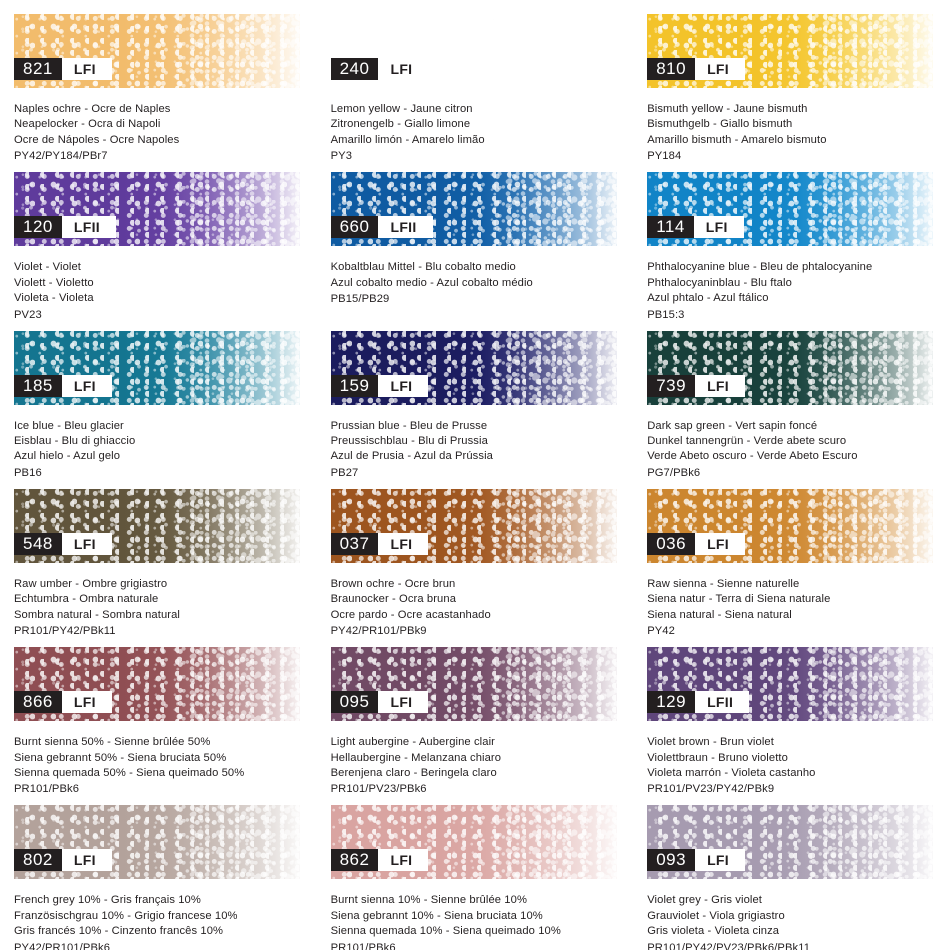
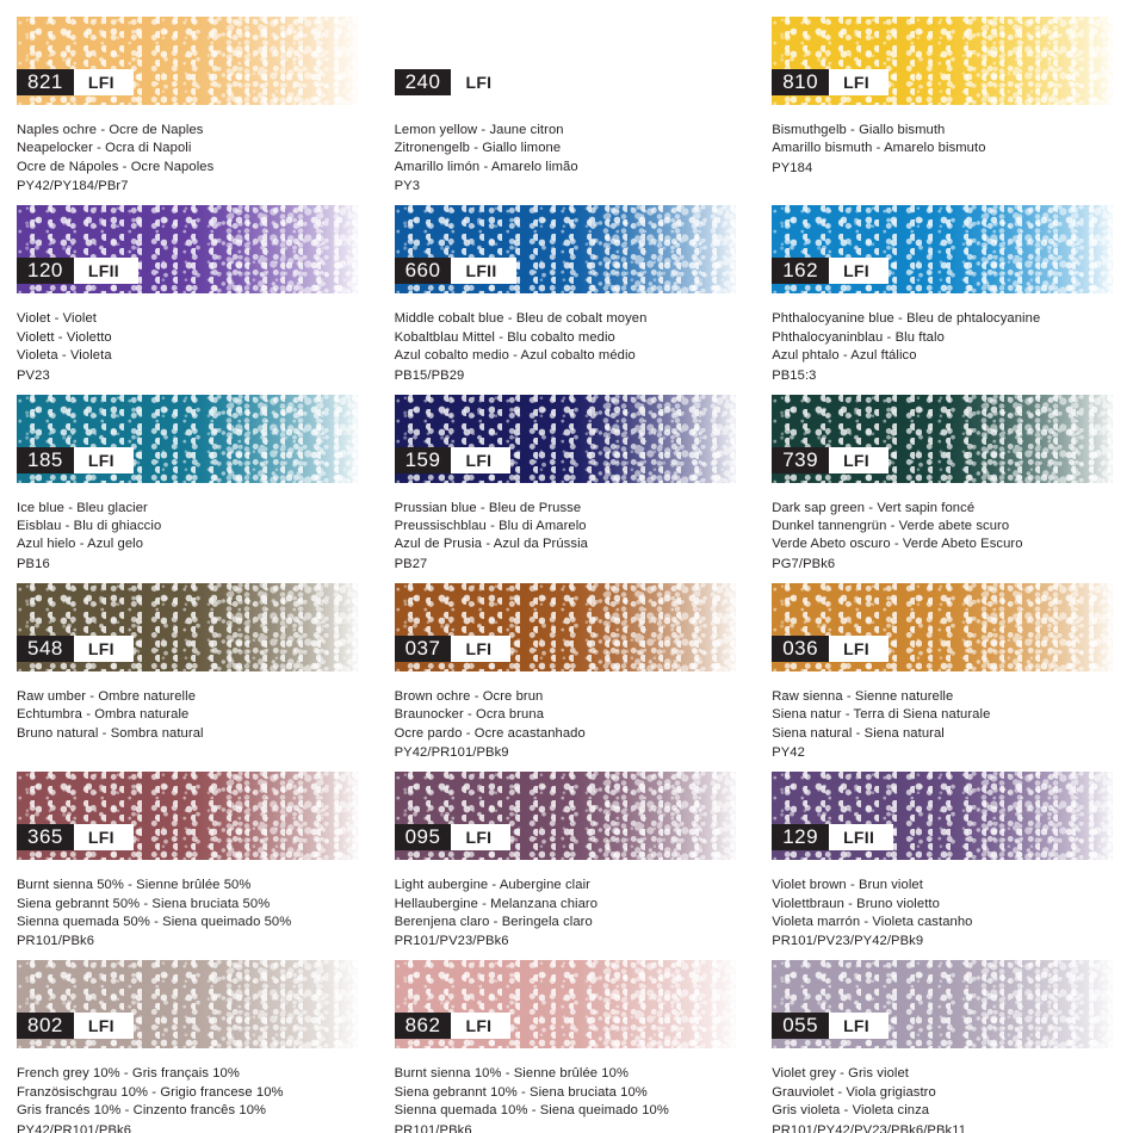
  821
  LFI
  Naples ochre - Ocre de Naples
  Neapelocker - Ocra di Napoli
  Ocre de Nápoles - Ocre Napoles
  PY42/PY184/PBr7
  240
  LFI
  Lemon yellow - Jaune citron
  Zitronengelb - Giallo limone
  Amarillo limón - Amarelo limão
  PY3
  810
  LFI
- Bismuth yellow - Jaune bismuth
  Bismuthgelb - Giallo bismuth
  Amarillo bismuth - Amarelo bismuto
  PY184
  120
  LFII
  Violet - Violet
  Violett - Violetto
  Violeta - Violeta
  PV23
  660
  LFII
+ Middle cobalt blue - Bleu de cobalt moyen
  Kobaltblau Mittel - Blu cobalto medio
  Azul cobalto medio - Azul cobalto médio
  PB15/PB29
- 114
+ 162
  LFI
  Phthalocyanine blue - Bleu de phtalocyanine
  Phthalocyaninblau - Blu ftalo
  Azul phtalo - Azul ftálico
  PB15:3
  185
  LFI
  Ice blue - Bleu glacier
  Eisblau - Blu di ghiaccio
  Azul hielo - Azul gelo
  PB16
  159
  LFI
  Prussian blue - Bleu de Prusse
- Preussischblau - Blu di Prussia
+ Preussischblau - Blu di Amarelo
  Azul de Prusia - Azul da Prússia
  PB27
  739
  LFI
  Dark sap green - Vert sapin foncé
  Dunkel tannengrün - Verde abete scuro
  Verde Abeto oscuro - Verde Abeto Escuro
  PG7/PBk6
  548
  LFI
- Raw umber - Ombre grigiastro
+ Raw umber - Ombre naturelle
  Echtumbra - Ombra naturale
- Sombra natural - Sombra natural
+ Bruno natural - Sombra natural
- PR101/PY42/PBk11
  037
  LFI
  Brown ochre - Ocre brun
  Braunocker - Ocra bruna
  Ocre pardo - Ocre acastanhado
  PY42/PR101/PBk9
  036
  LFI
  Raw sienna - Sienne naturelle
  Siena natur - Terra di Siena naturale
  Siena natural - Siena natural
  PY42
- 866
+ 365
  LFI
  Burnt sienna 50% - Sienne brûlée 50%
  Siena gebrannt 50% - Siena bruciata 50%
  Sienna quemada 50% - Siena queimado 50%
  PR101/PBk6
  095
  LFI
  Light aubergine - Aubergine clair
  Hellaubergine - Melanzana chiaro
  Berenjena claro - Beringela claro
  PR101/PV23/PBk6
  129
  LFII
  Violet brown - Brun violet
  Violettbraun - Bruno violetto
  Violeta marrón - Violeta castanho
  PR101/PV23/PY42/PBk9
  802
  LFI
  French grey 10% - Gris français 10%
  Französischgrau 10% - Grigio francese 10%
  Gris francés 10% - Cinzento francês 10%
  PY42/PR101/PBk6
  862
  LFI
  Burnt sienna 10% - Sienne brûlée 10%
  Siena gebrannt 10% - Siena bruciata 10%
  Sienna quemada 10% - Siena queimado 10%
  PR101/PBk6
- 093
+ 055
  LFI
  Violet grey - Gris violet
  Grauviolet - Viola grigiastro
  Gris violeta - Violeta cinza
  PR101/PY42/PV23/PBk6/PBk11
